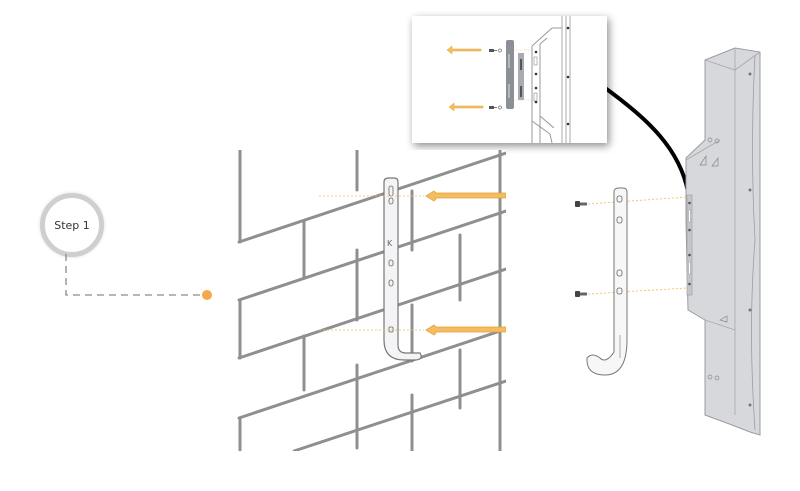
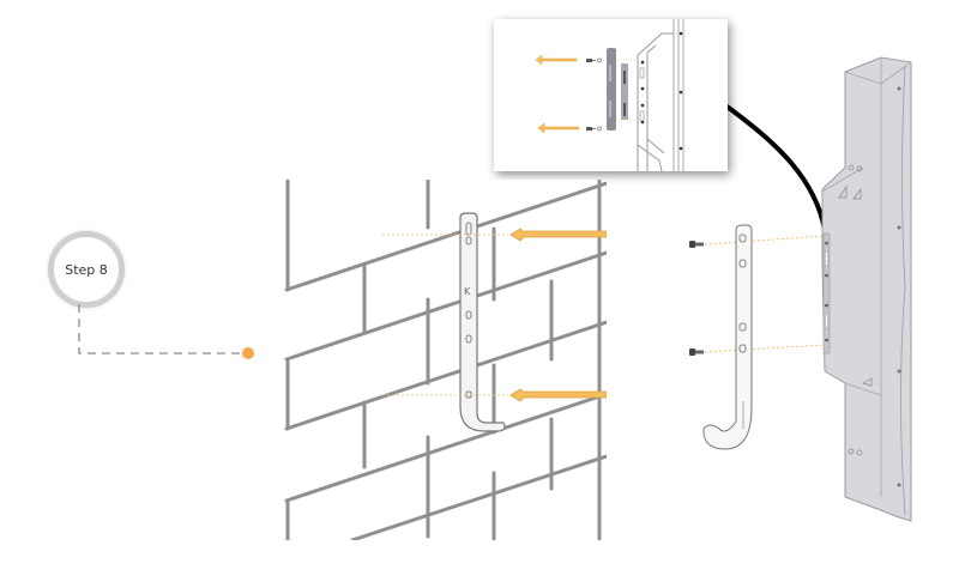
- Step 1
+ Step 8
  K
